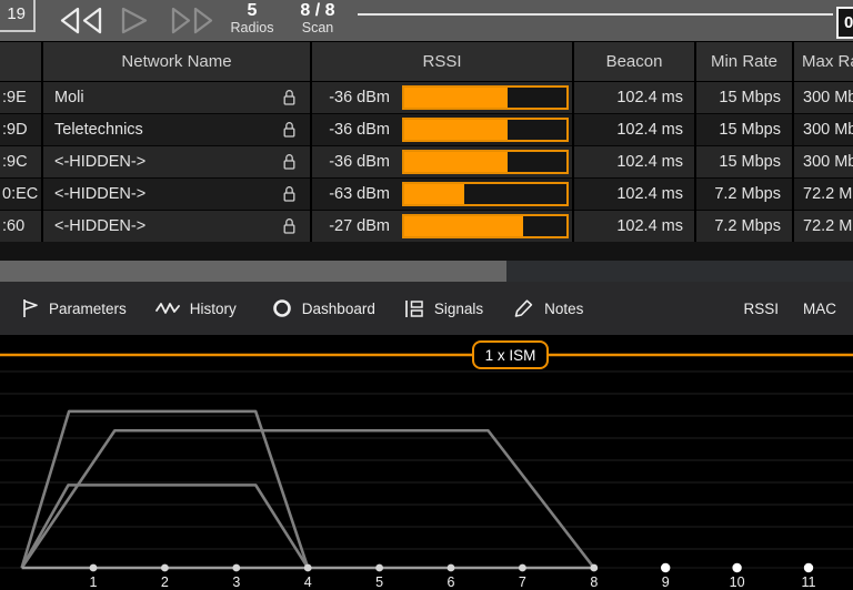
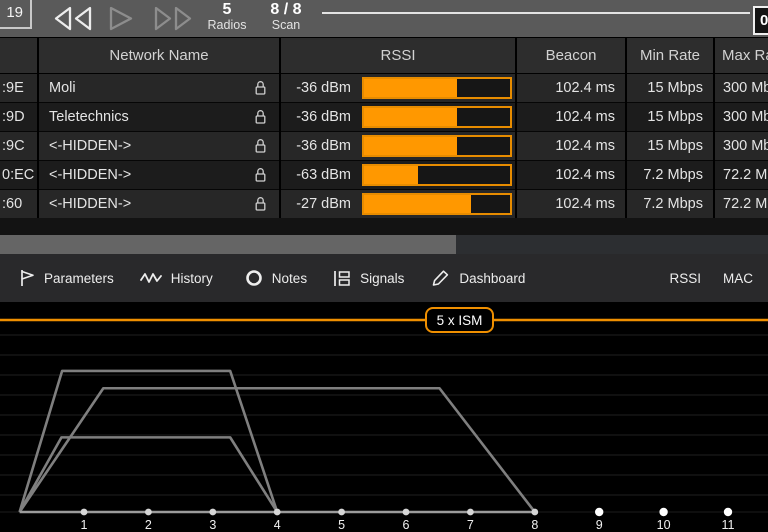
  19
  5
  Radios
  8 / 8
  Scan
  Network Name
  RSSI
  Beacon
  Min Rate
  :9E
  Moli
  -36 dBm
  102.4 ms
  15 Mbps
  300 Mb
  :9D
  Teletechnics
  -36 dBm
  102.4 ms
  15 Mbps
  300 Mb
  :9C
  <-HIDDEN->
  -36 dBm
  102.4 ms
  15 Mbps
  300 Mb
  0:EC
  <-HIDDEN->
  -63 dBm
  102.4 ms
  7.2 Mbps
  :60
  <-HIDDEN->
  -27 dBm
  102.4 ms
  7.2 Mbps
  Parameters
  History
- Dashboard
+ Notes
  Signals
- Notes
+ Dashboard
  RSSI
  MAC
- 1 x ISM
+ 5 x ISM
  1
  2
  3
  4
  5
  6
  7
  8
  9
  10
  11
